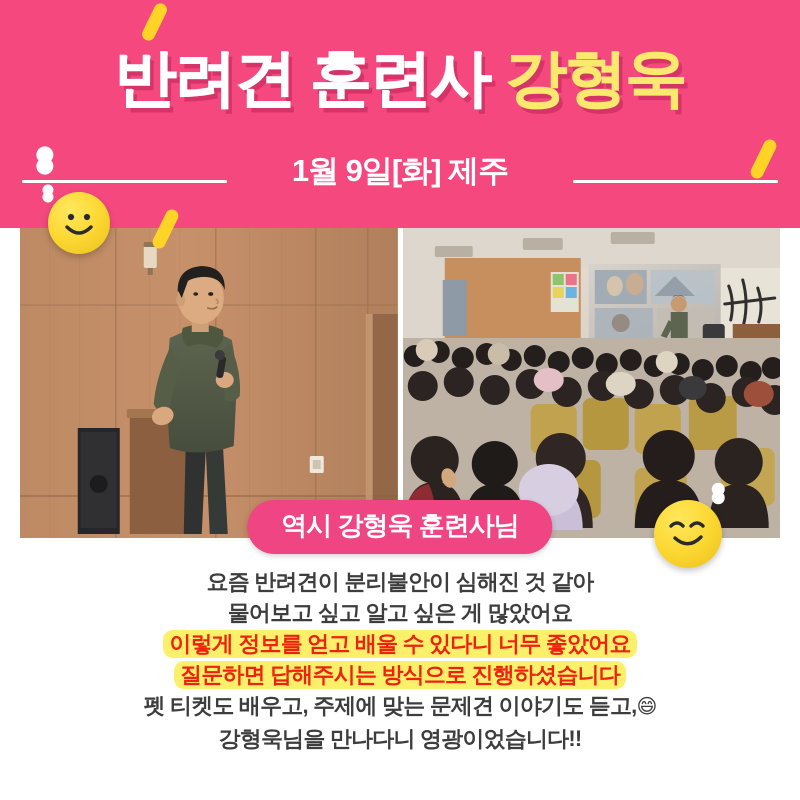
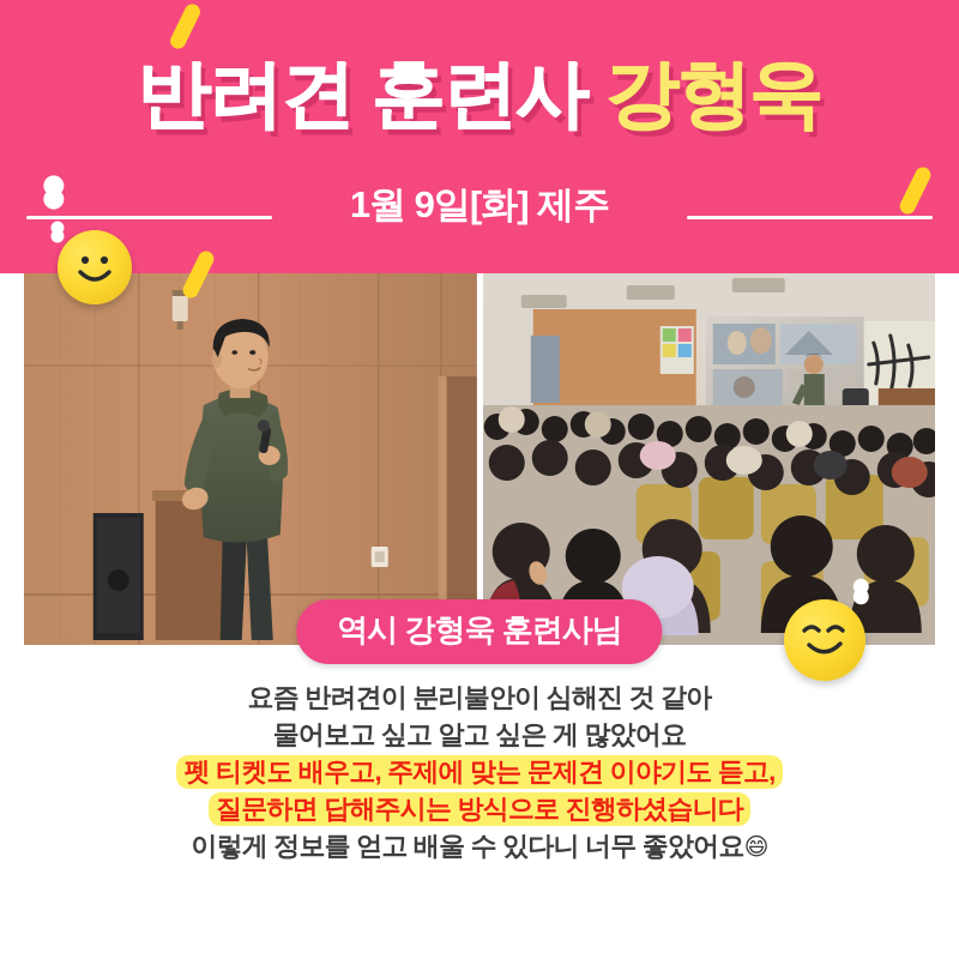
  반려견 훈련사 강형욱
  1월 9일[화] 제주
  역시 강형욱 훈련사님
  요즘 반려견이 분리불안이 심해진 것 같아
  물어보고 싶고 알고 싶은 게 많았어요
- 이렇게 정보를 얻고 배울 수 있다니 너무 좋았어요
+ 펫 티켓도 배우고, 주제에 맞는 문제견 이야기도 듣고,
  질문하면 답해주시는 방식으로 진행하셨습니다
- 펫 티켓도 배우고, 주제에 맞는 문제견 이야기도 듣고,😄
+ 이렇게 정보를 얻고 배울 수 있다니 너무 좋았어요😄
- 강형욱님을 만나다니 영광이었습니다!!
